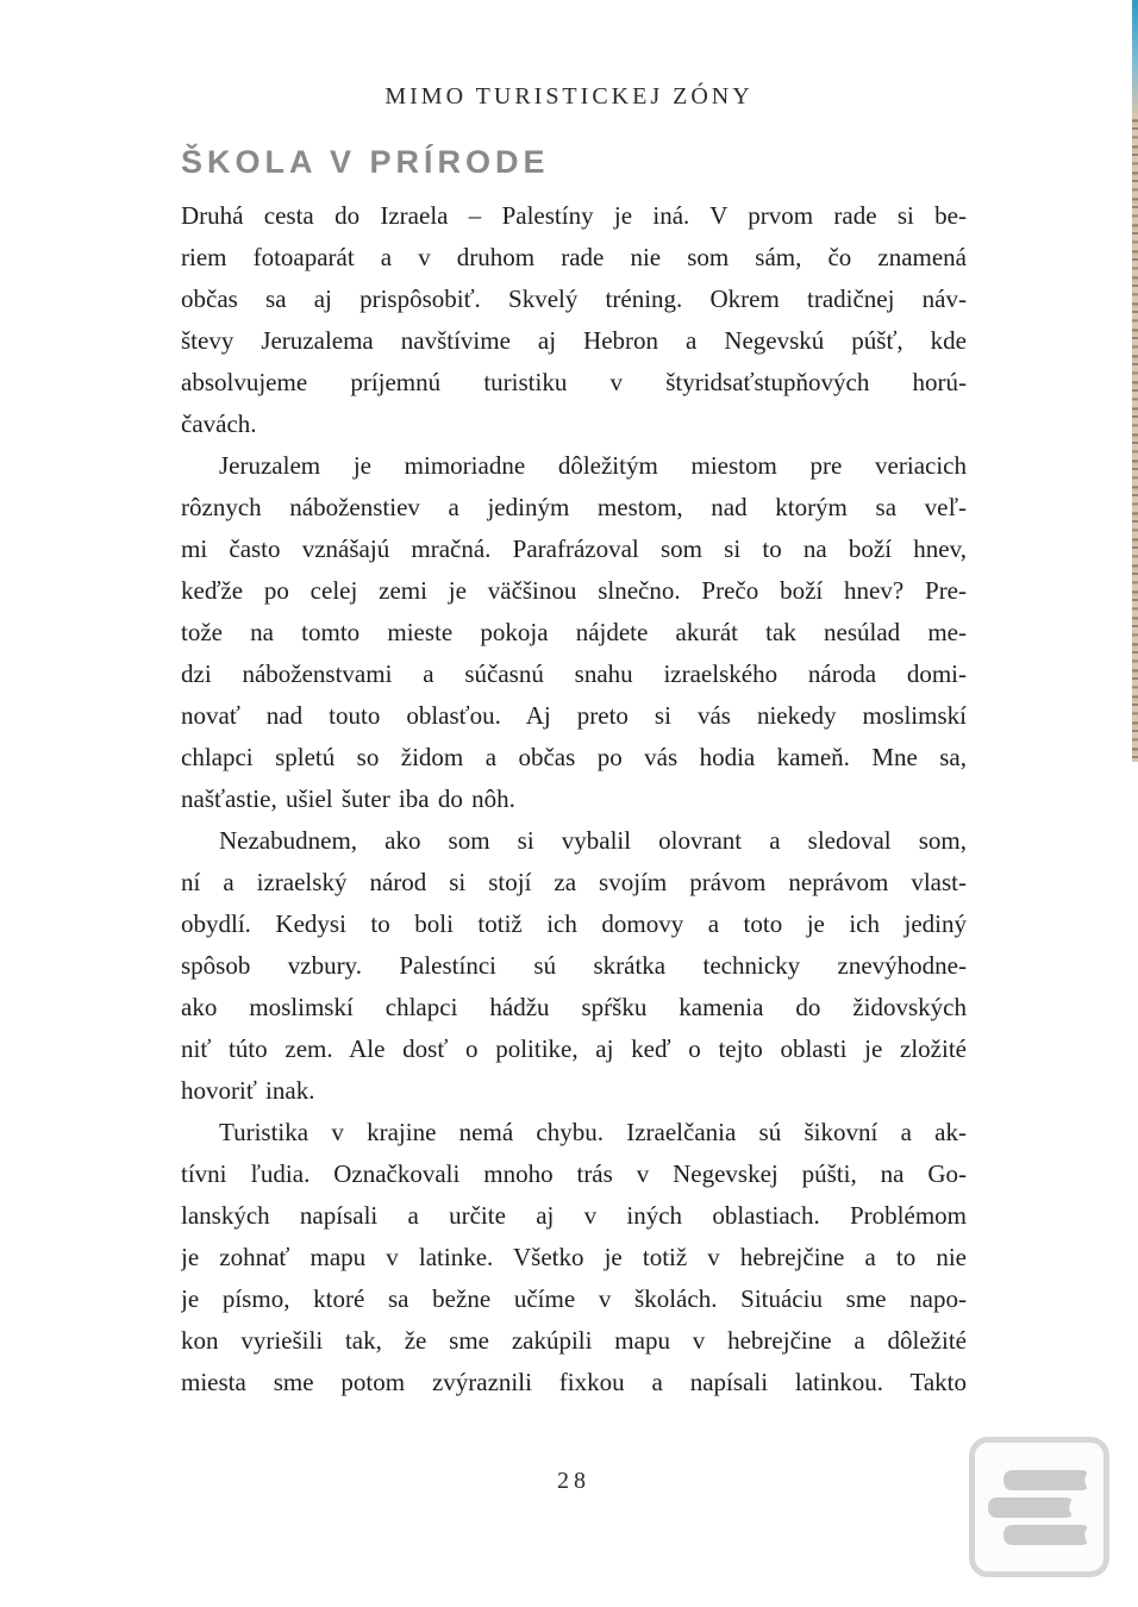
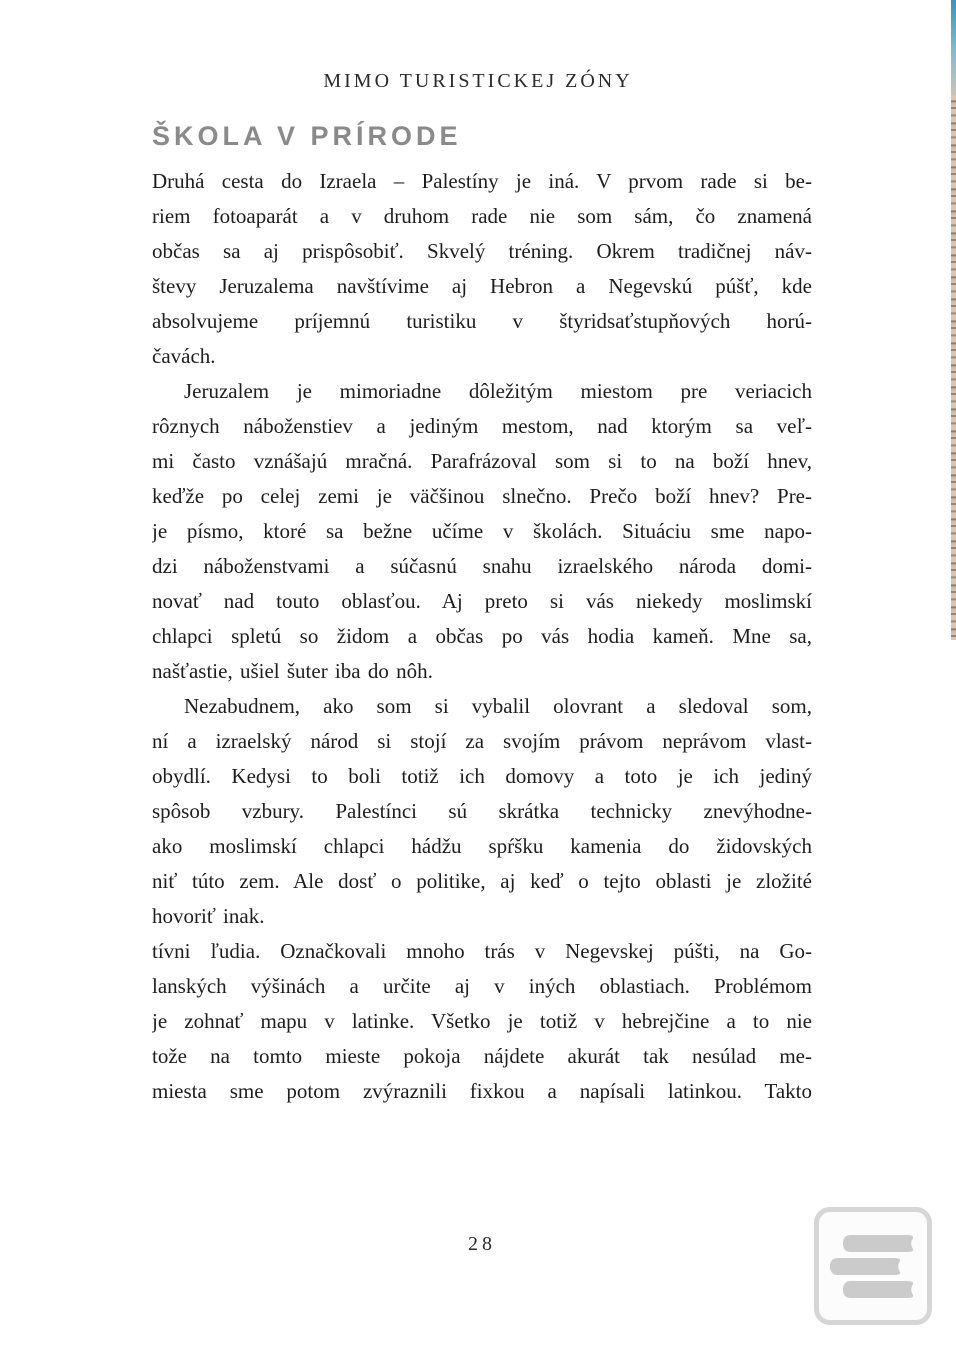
  MIMO TURISTICKEJ ZÓNY
  ŠKOLA V PRÍRODE
  Druhá cesta do Izraela – Palestíny je iná. V prvom rade si be-
  riem fotoaparát a v druhom rade nie som sám, čo znamená
  občas sa aj prispôsobiť. Skvelý tréning. Okrem tradičnej náv-
  števy Jeruzalema navštívime aj Hebron a Negevskú púšť, kde
  absolvujeme príjemnú turistiku v štyridsaťstupňových horú-
  čavách.
  Jeruzalem je mimoriadne dôležitým miestom pre veriacich
  rôznych náboženstiev a jediným mestom, nad ktorým sa veľ-
  mi často vznášajú mračná. Parafrázoval som si to na boží hnev,
  keďže po celej zemi je väčšinou slnečno. Prečo boží hnev? Pre-
- tože na tomto mieste pokoja nájdete akurát tak nesúlad me-
+ je písmo, ktoré sa bežne učíme v školách. Situáciu sme napo-
  dzi náboženstvami a súčasnú snahu izraelského národa domi-
  novať nad touto oblasťou. Aj preto si vás niekedy moslimskí
  chlapci spletú so židom a občas po vás hodia kameň. Mne sa,
  našťastie, ušiel šuter iba do nôh.
  Nezabudnem, ako som si vybalil olovrant a sledoval som,
  ní a izraelský národ si stojí za svojím právom neprávom vlast-
  obydlí. Kedysi to boli totiž ich domovy a toto je ich jediný
  spôsob vzbury. Palestínci sú skrátka technicky znevýhodne-
  ako moslimskí chlapci hádžu spŕšku kamenia do židovských
  niť túto zem. Ale dosť o politike, aj keď o tejto oblasti je zložité
  hovoriť inak.
- Turistika v krajine nemá chybu. Izraelčania sú šikovní a ak-
  tívni ľudia. Označkovali mnoho trás v Negevskej púšti, na Go-
- lanských napísali a určite aj v iných oblastiach. Problémom
+ lanských výšinách a určite aj v iných oblastiach. Problémom
  je zohnať mapu v latinke. Všetko je totiž v hebrejčine a to nie
- je písmo, ktoré sa bežne učíme v školách. Situáciu sme napo-
+ tože na tomto mieste pokoja nájdete akurát tak nesúlad me-
- kon vyriešili tak, že sme zakúpili mapu v hebrejčine a dôležité
  miesta sme potom zvýraznili fixkou a napísali latinkou. Takto
  28
